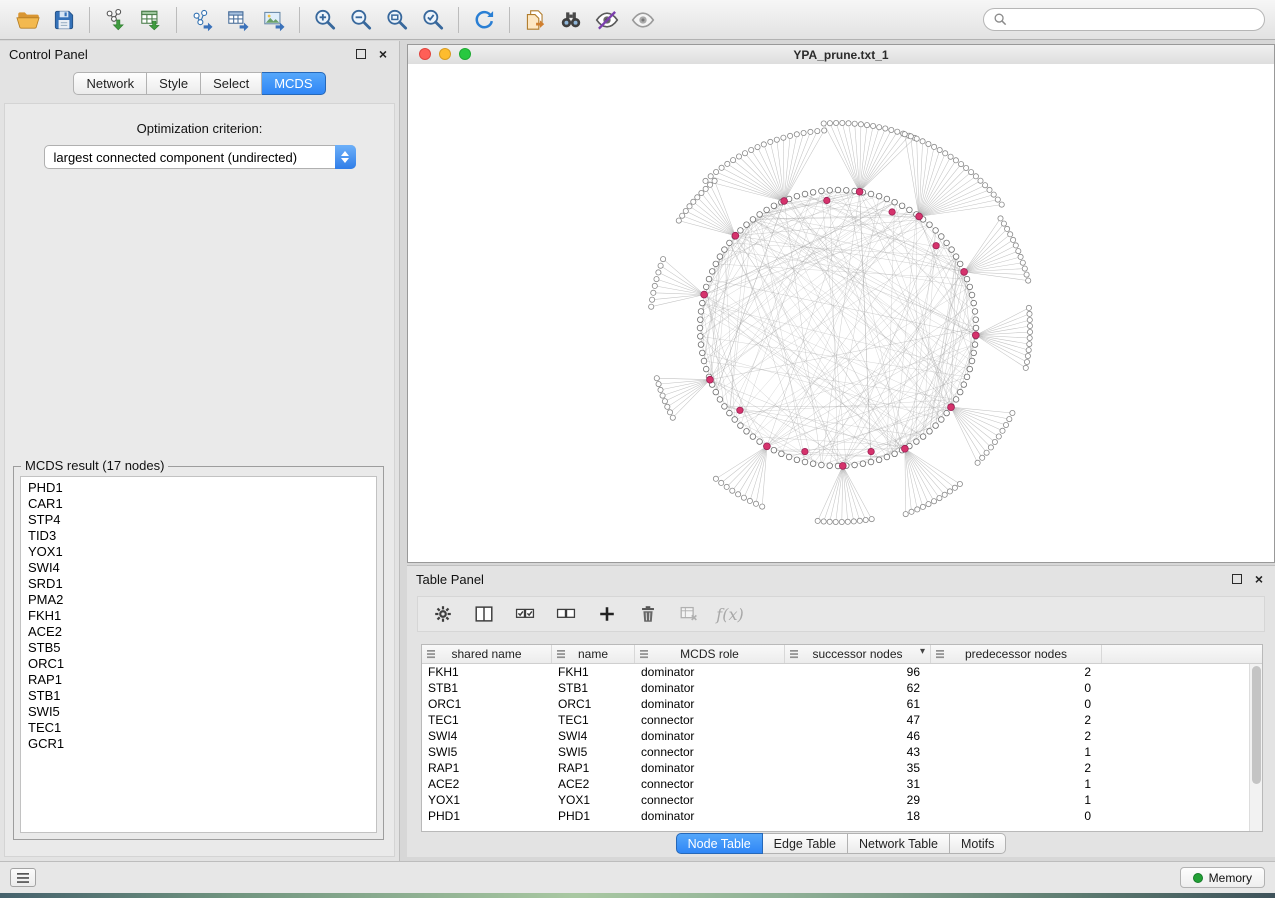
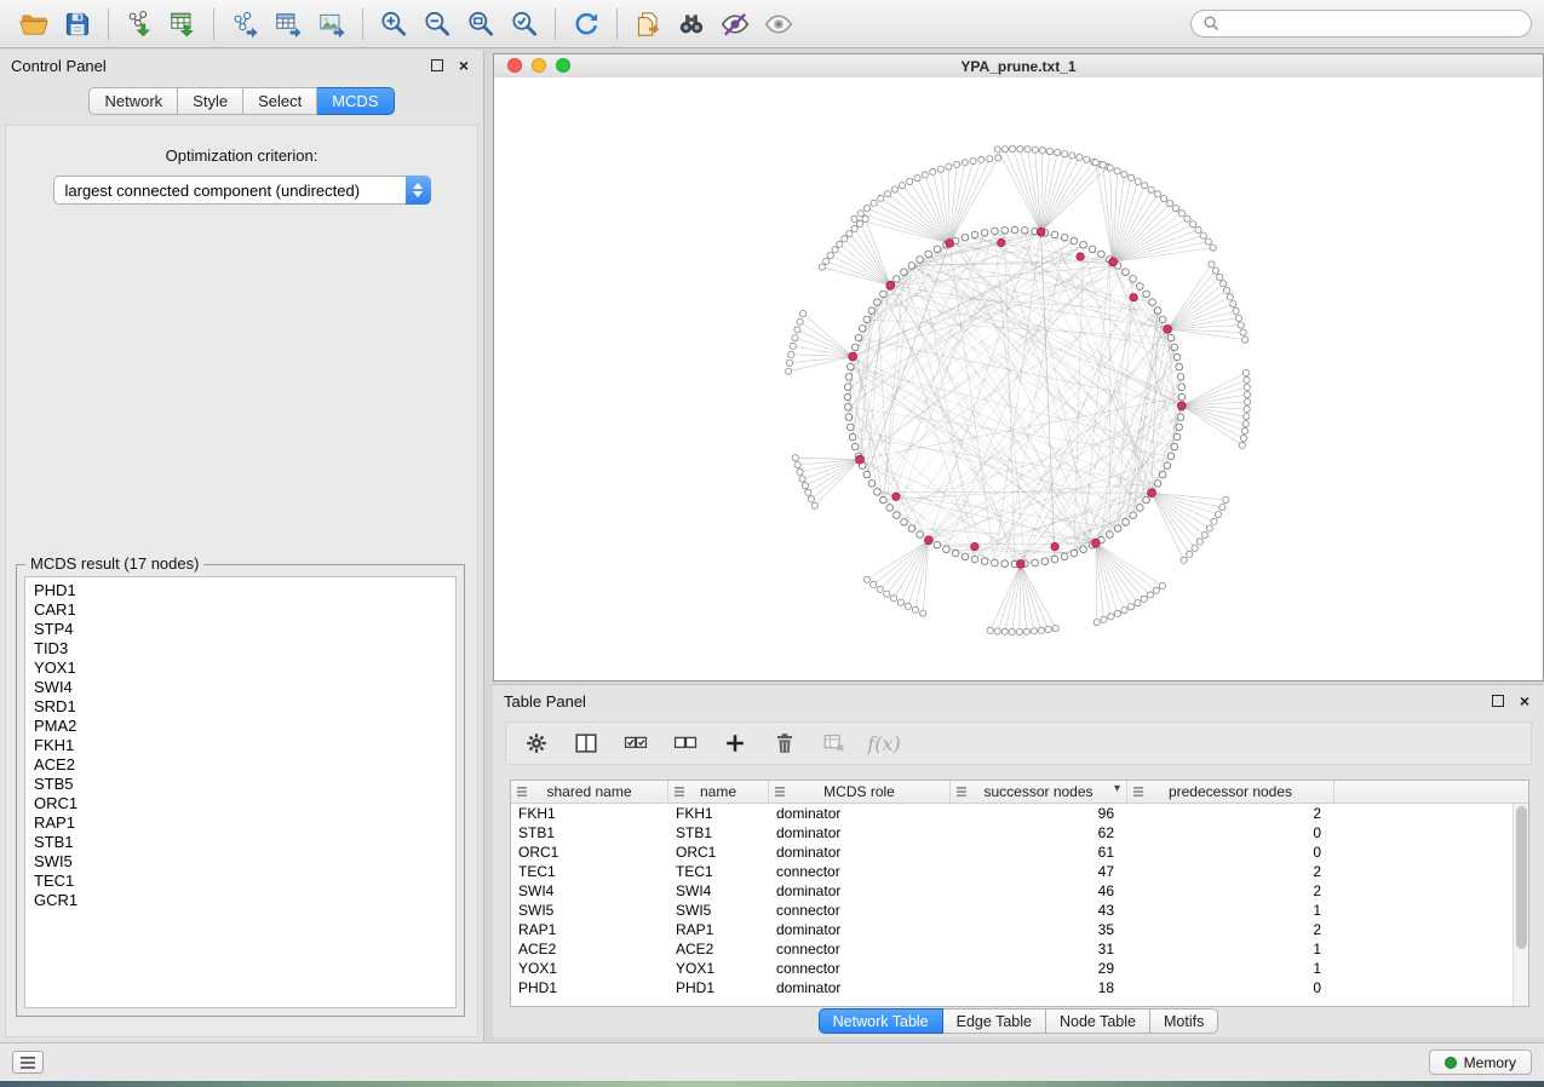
  Control Panel
  ×
  Network
  Style
  Select
  MCDS
  Optimization criterion:
  largest connected component (undirected)
  MCDS result (17 nodes)
  PHD1
  CAR1
  STP4
  TID3
  YOX1
  SWI4
  SRD1
  PMA2
  FKH1
  ACE2
  STB5
  ORC1
  RAP1
  STB1
  SWI5
  TEC1
  GCR1
  YPA_prune.txt_1
  Table Panel
  ×
  f(x)
  shared name
  name
  MCDS role
  successor nodes
  ▾
  predecessor nodes
  FKH1
  FKH1
  dominator
  96
  2
  STB1
  STB1
  dominator
  62
  0
  ORC1
  ORC1
  dominator
  61
  0
  TEC1
  TEC1
  connector
  47
  2
  SWI4
  SWI4
  dominator
  46
  2
  SWI5
  SWI5
  connector
  43
  1
  RAP1
  RAP1
  dominator
  35
  2
  ACE2
  ACE2
  connector
  31
  1
  YOX1
  YOX1
  connector
  29
  1
  PHD1
  PHD1
  dominator
  18
  0
- Node Table
+ Network Table
  Edge Table
- Network Table
+ Node Table
  Motifs
  Memory
